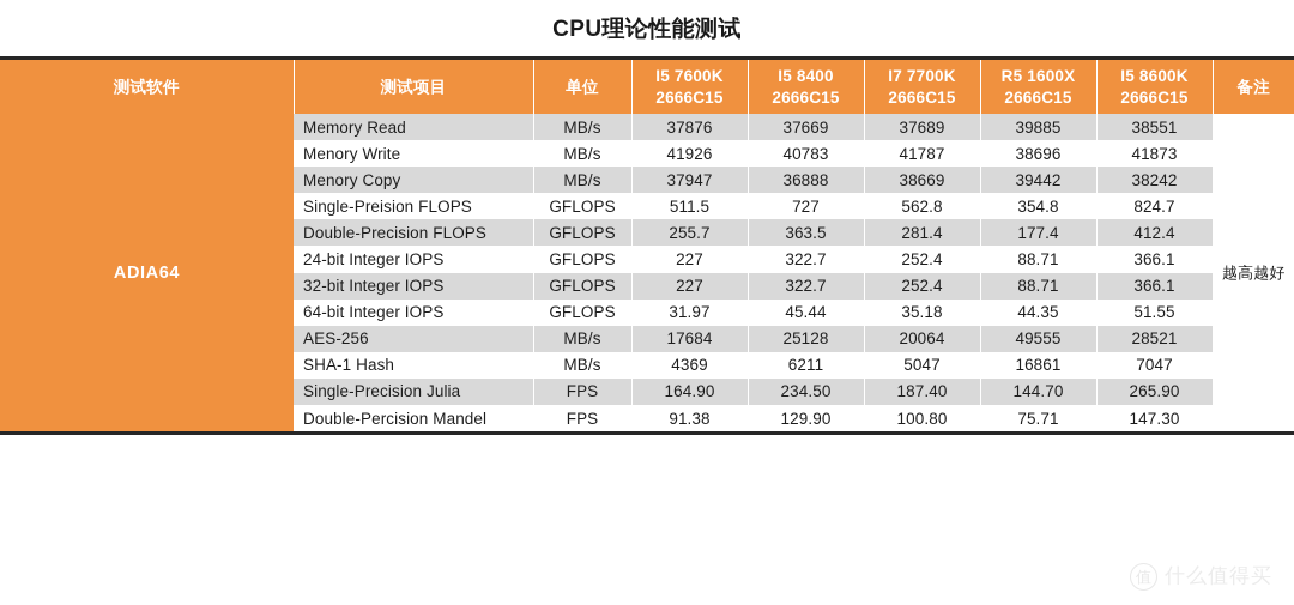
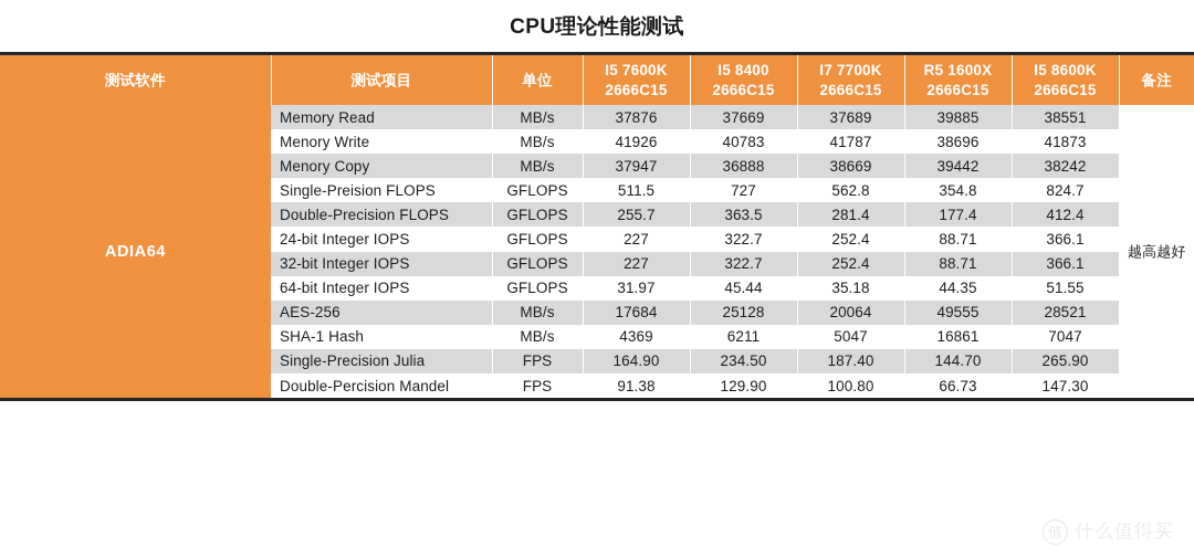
  CPU理论性能测试
  测试软件	测试项目	单位	I5 7600K 2666C15	I5 8400 2666C15	I7 7700K 2666C15	R5 1600X 2666C15	I5 8600K 2666C15	备注
  ADIA64	Memory Read	MB/s	37876	37669	37689	39885	38551	越高越好
  Menory Write	MB/s	41926	40783	41787	38696	41873
  Menory Copy	MB/s	37947	36888	38669	39442	38242
  Single-Preision FLOPS	GFLOPS	511.5	727	562.8	354.8	824.7
  Double-Precision FLOPS	GFLOPS	255.7	363.5	281.4	177.4	412.4
  24-bit Integer IOPS	GFLOPS	227	322.7	252.4	88.71	366.1
  32-bit Integer IOPS	GFLOPS	227	322.7	252.4	88.71	366.1
  64-bit Integer IOPS	GFLOPS	31.97	45.44	35.18	44.35	51.55
  AES-256	MB/s	17684	25128	20064	49555	28521
  SHA-1 Hash	MB/s	4369	6211	5047	16861	7047
  Single-Precision Julia	FPS	164.90	234.50	187.40	144.70	265.90
- Double-Percision Mandel	FPS	91.38	129.90	100.80	75.71	147.30
+ Double-Percision Mandel	FPS	91.38	129.90	100.80	66.73	147.30
